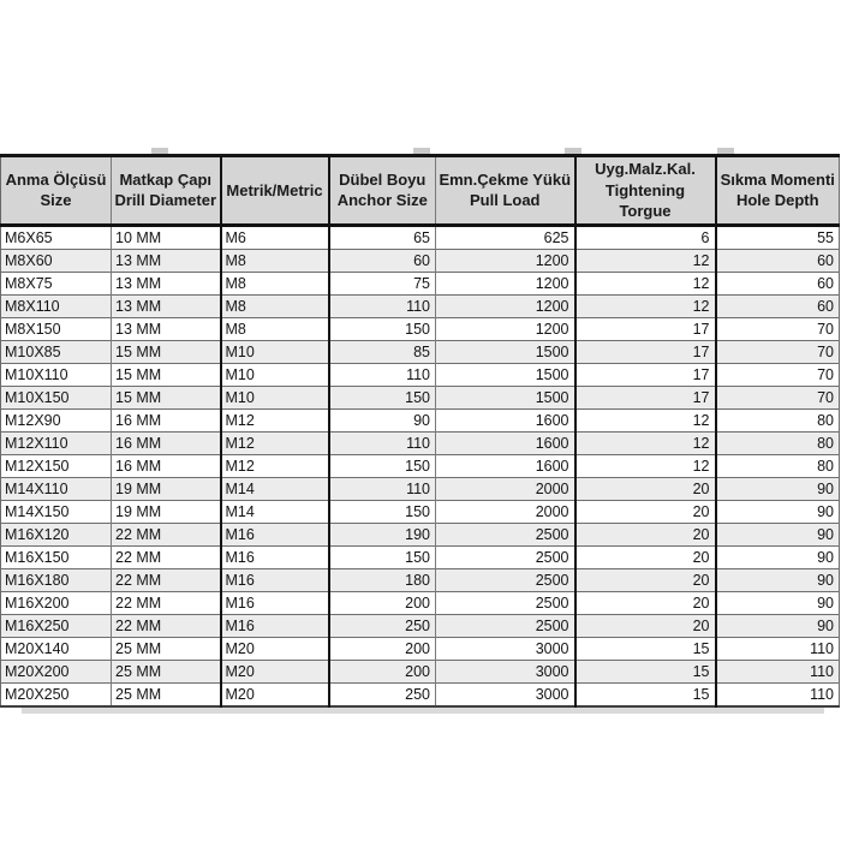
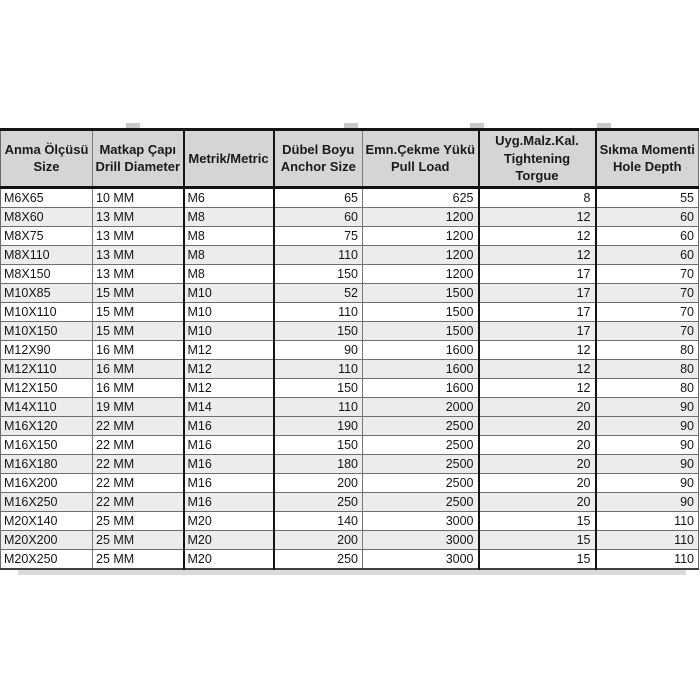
  Anma ÖlçüsüSize	Matkap ÇapıDrill Diameter	Metrik/Metric	Dübel BoyuAnchor Size	Emn.Çekme YüküPull Load	Uyg.Malz.Kal.Tightening Torgue	Sıkma MomentiHole Depth
- M6X65	10 MM	M6	65	625	6	55
+ M6X65	10 MM	M6	65	625	8	55
  M8X60	13 MM	M8	60	1200	12	60
  M8X75	13 MM	M8	75	1200	12	60
  M8X110	13 MM	M8	110	1200	12	60
  M8X150	13 MM	M8	150	1200	17	70
- M10X85	15 MM	M10	85	1500	17	70
+ M10X85	15 MM	M10	52	1500	17	70
  M10X110	15 MM	M10	110	1500	17	70
  M10X150	15 MM	M10	150	1500	17	70
  M12X90	16 MM	M12	90	1600	12	80
  M12X110	16 MM	M12	110	1600	12	80
  M12X150	16 MM	M12	150	1600	12	80
  M14X110	19 MM	M14	110	2000	20	90
- M14X150	19 MM	M14	150	2000	20	90
  M16X120	22 MM	M16	190	2500	20	90
  M16X150	22 MM	M16	150	2500	20	90
  M16X180	22 MM	M16	180	2500	20	90
  M16X200	22 MM	M16	200	2500	20	90
  M16X250	22 MM	M16	250	2500	20	90
- M20X140	25 MM	M20	200	3000	15	110
+ M20X140	25 MM	M20	140	3000	15	110
  M20X200	25 MM	M20	200	3000	15	110
  M20X250	25 MM	M20	250	3000	15	110
